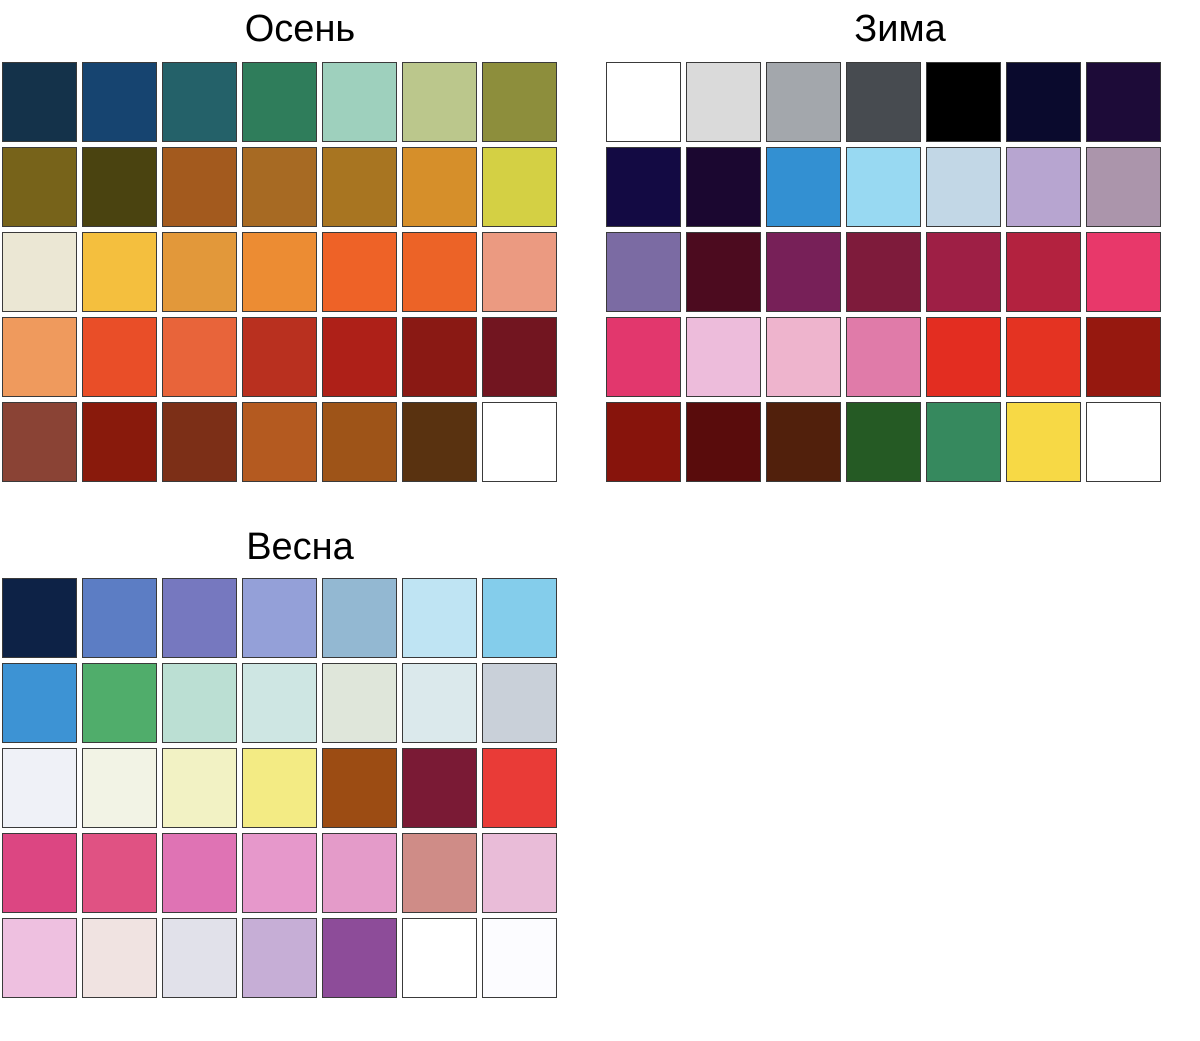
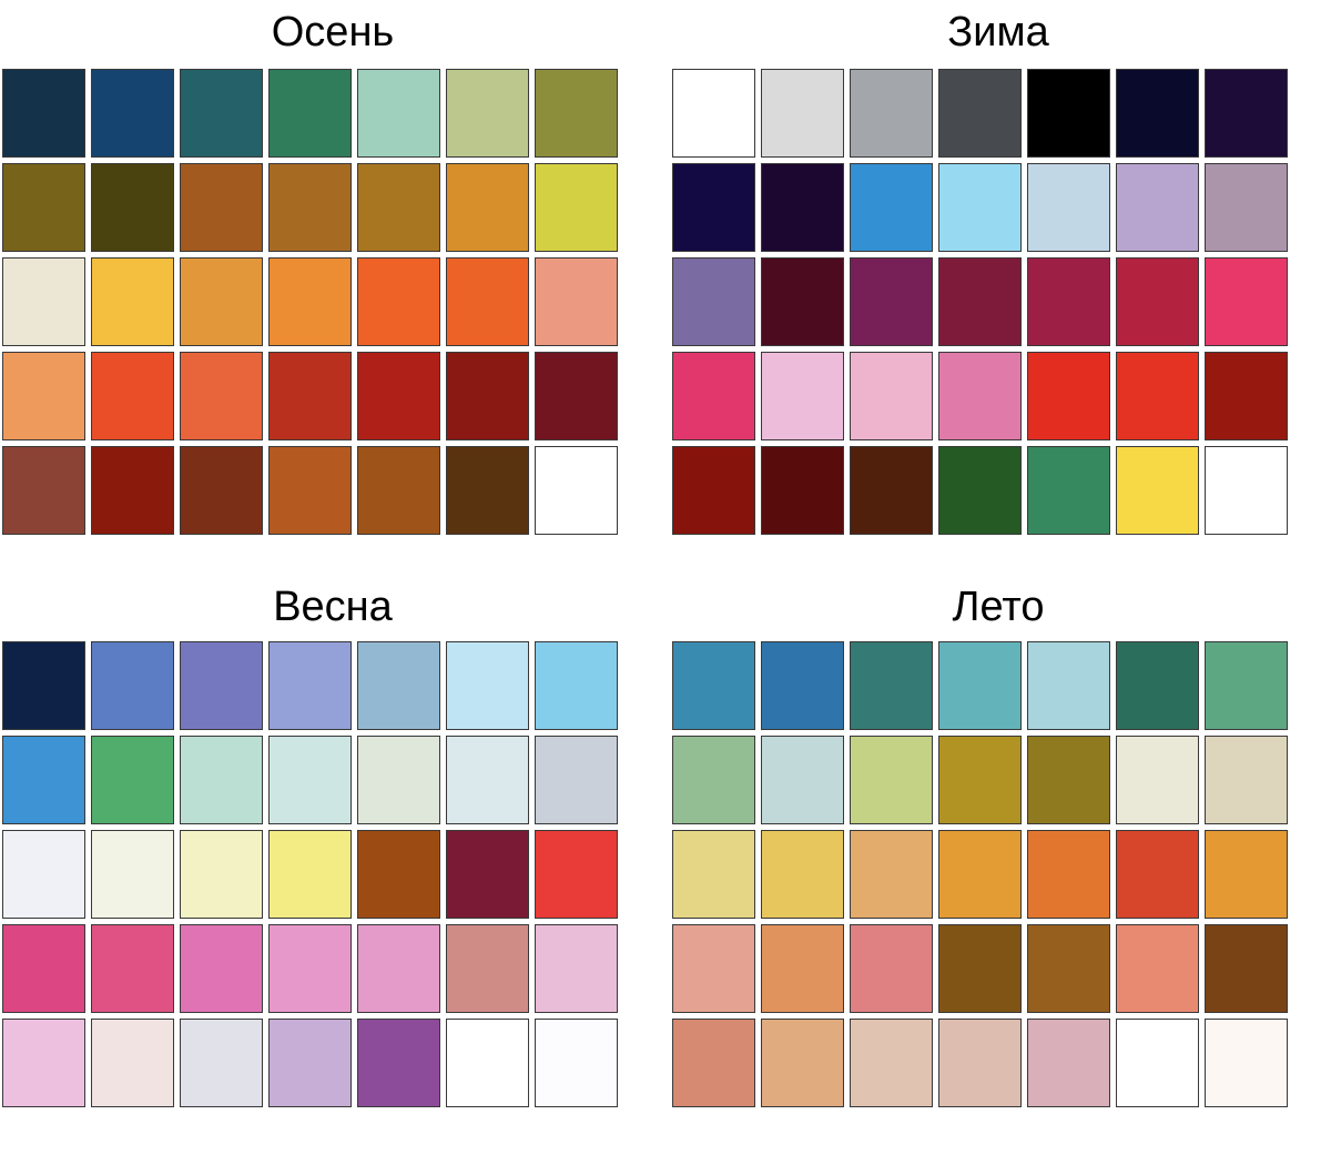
  Осень
  Зима
  Весна
+ Лето
